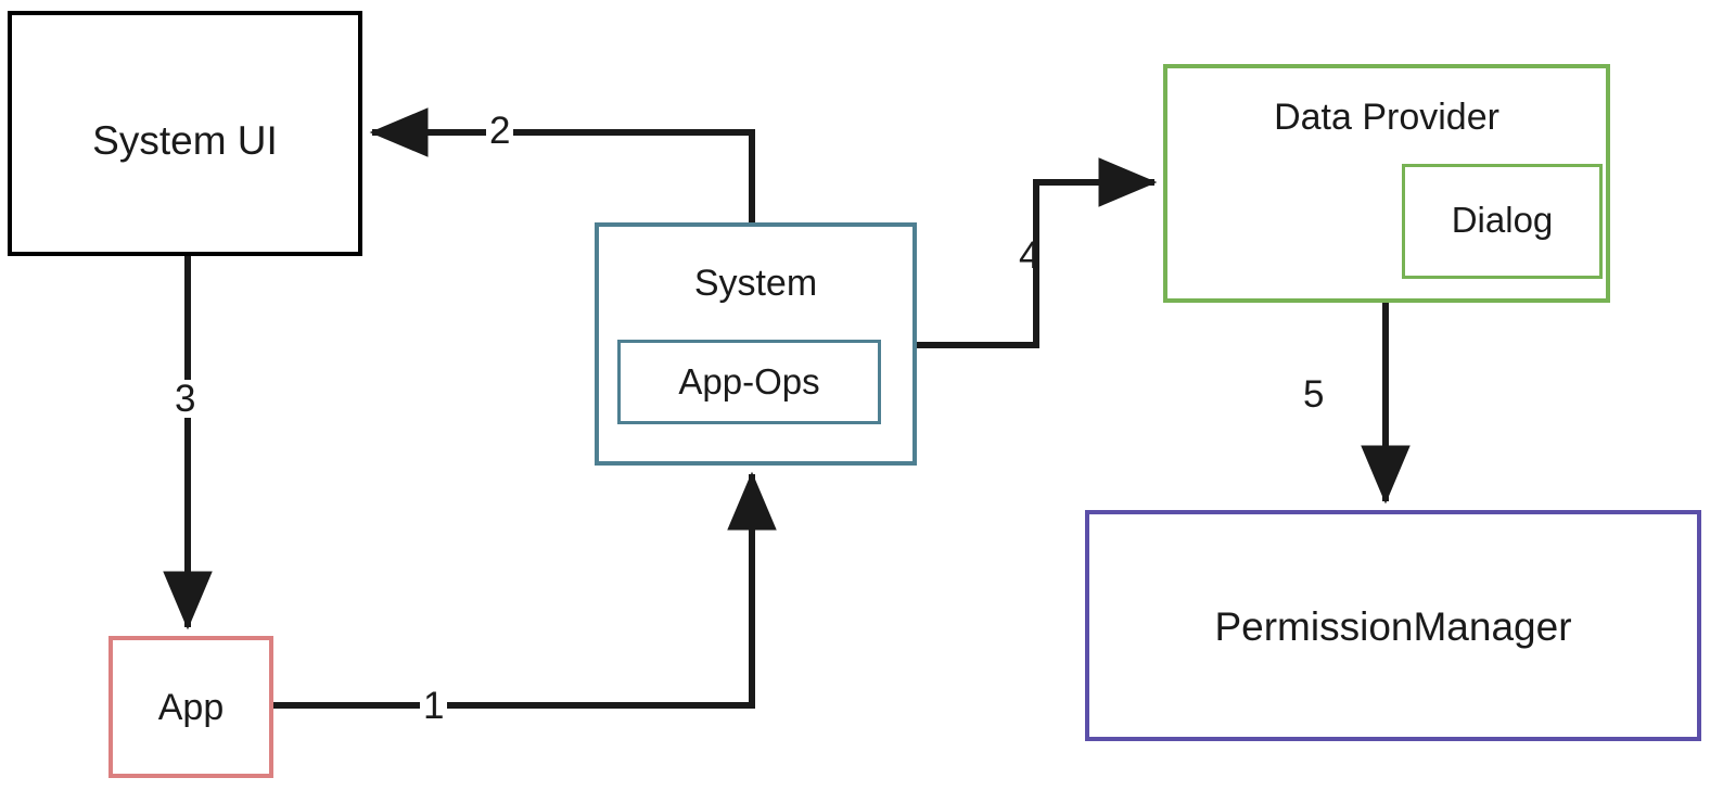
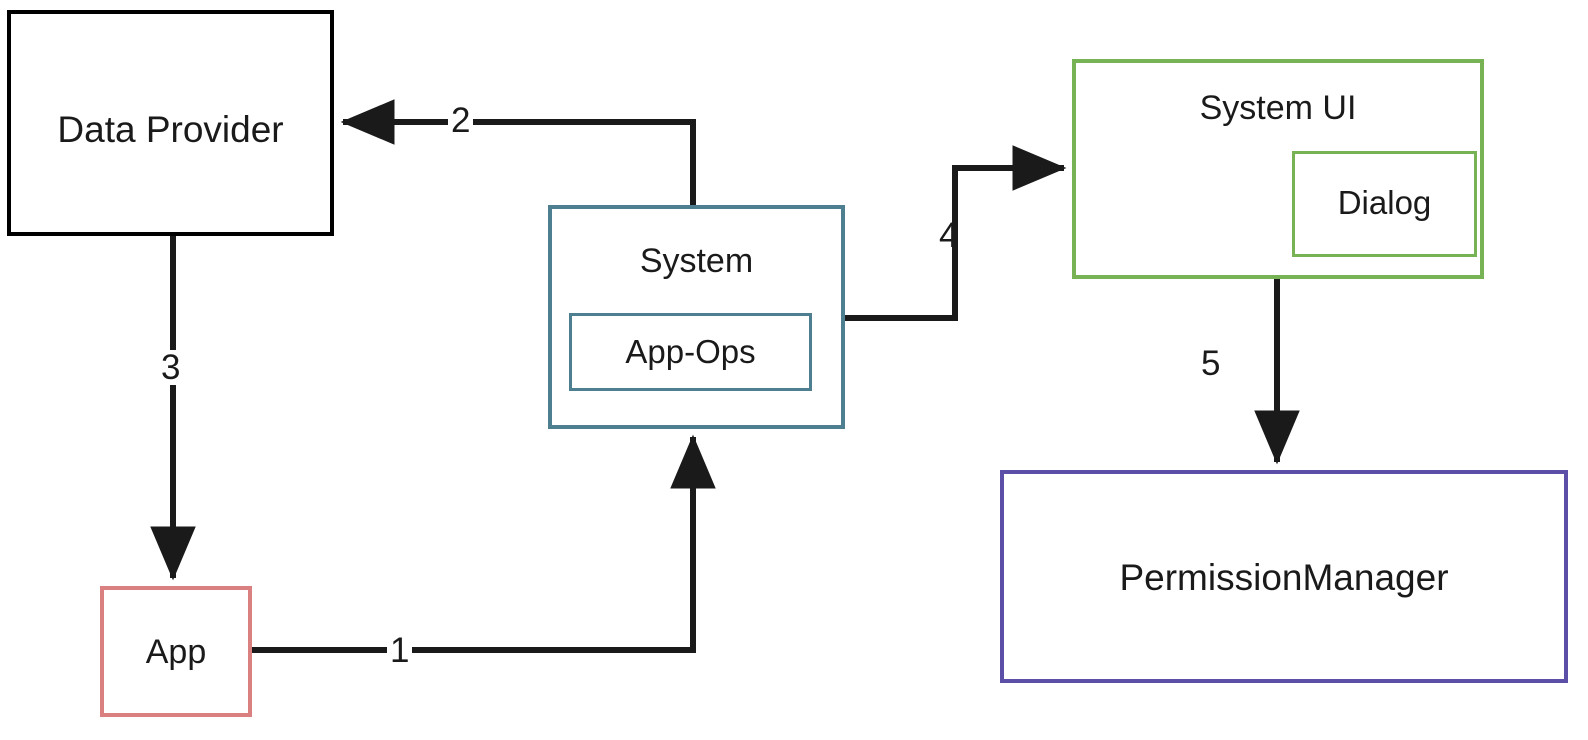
- System UI
+ Data Provider
  System
  App-Ops
- Data Provider
+ System UI
  Dialog
  PermissionManager
  App
  1
  2
  3
  4
  5
